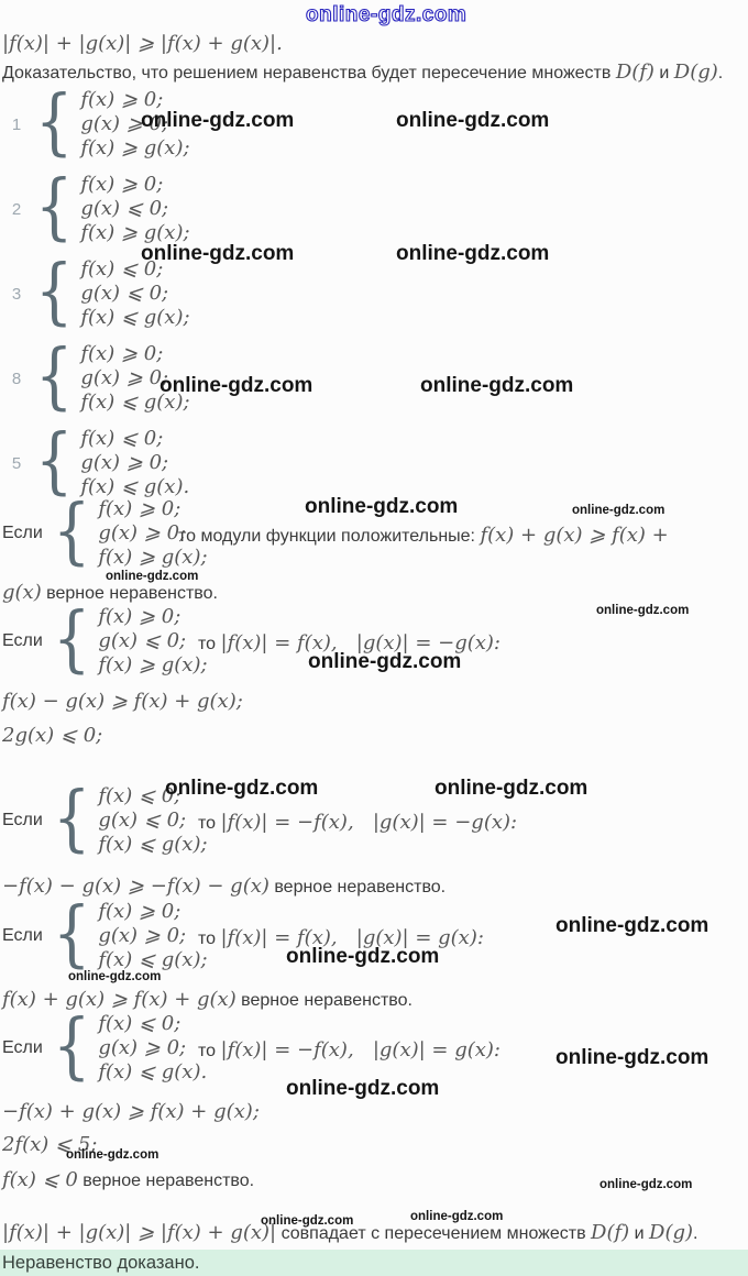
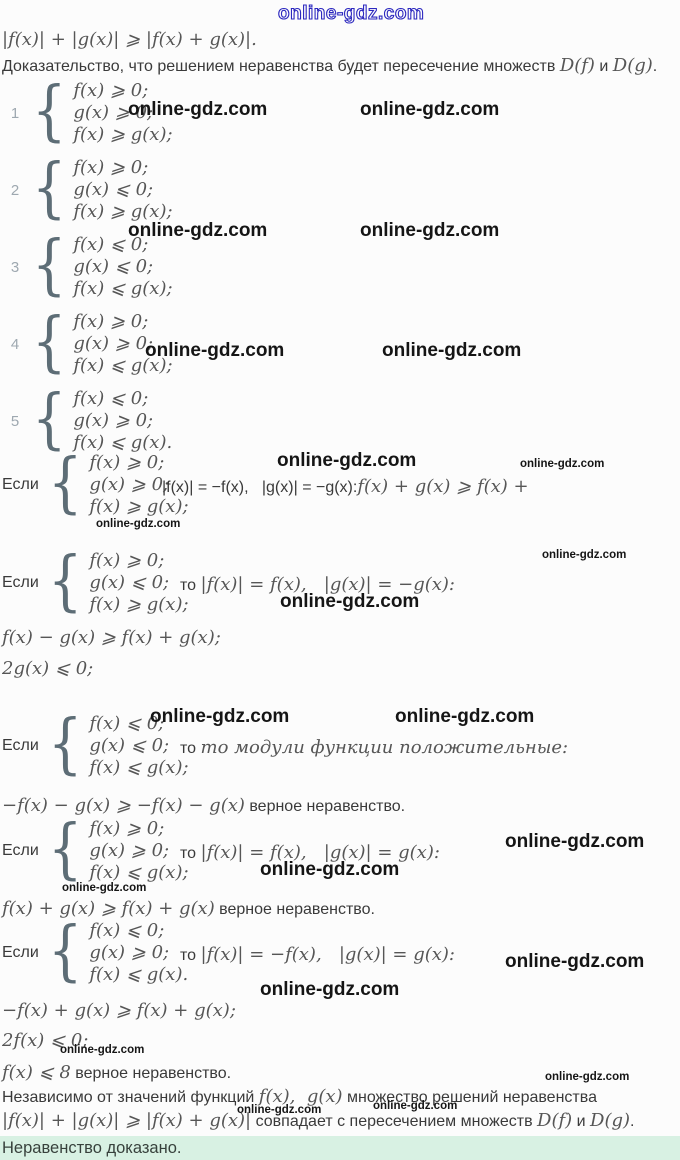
  online-gdz.com
  |f(x)| + |g(x)| ⩾ |f(x) + g(x)|.
  Доказательство, что решением неравенства будет пересечение множеств D(f) и D(g).
  1
  {
  f(x) ⩾ 0;
  g(x) ⩾ 0;
  f(x) ⩾ g(x);
  2
  {
  f(x) ⩾ 0;
  g(x) ⩽ 0;
  f(x) ⩾ g(x);
  3
  {
  f(x) ⩽ 0;
  g(x) ⩽ 0;
  f(x) ⩽ g(x);
- 8
+ 4
  {
  f(x) ⩾ 0;
  g(x) ⩾ 0;
  f(x) ⩽ g(x);
  5
  {
  f(x) ⩽ 0;
  g(x) ⩾ 0;
  f(x) ⩽ g(x).
  Если
  {
  f(x) ⩾ 0;
  g(x) ⩾ 0;
  f(x) ⩾ g(x);
- то модули функции положительные: f(x) + g(x) ⩾ f(x) +
+ |f(x)| = −f(x), |g(x)| = −g(x):f(x) + g(x) ⩾ f(x) +
- g(x) верное неравенство.
  Если
  {
  f(x) ⩾ 0;
  g(x) ⩽ 0;
  f(x) ⩾ g(x);
  то |f(x)| = f(x), |g(x)| = −g(x):
  f(x) − g(x) ⩾ f(x) + g(x);
  2g(x) ⩽ 0;
  Если
  {
  f(x) ⩽ 0;
  g(x) ⩽ 0;
  f(x) ⩽ g(x);
- то |f(x)| = −f(x), |g(x)| = −g(x):
+ то то модули функции положительные:
  −f(x) − g(x) ⩾ −f(x) − g(x) верное неравенство.
  Если
  {
  f(x) ⩾ 0;
  g(x) ⩾ 0;
  f(x) ⩽ g(x);
  то |f(x)| = f(x), |g(x)| = g(x):
  f(x) + g(x) ⩾ f(x) + g(x) верное неравенство.
  Если
  {
  f(x) ⩽ 0;
  g(x) ⩾ 0;
  f(x) ⩽ g(x).
  то |f(x)| = −f(x), |g(x)| = g(x):
  −f(x) + g(x) ⩾ f(x) + g(x);
- 2f(x) ⩽ 5;
+ 2f(x) ⩽ 0;
- f(x) ⩽ 0 верное неравенство.
+ f(x) ⩽ 8 верное неравенство.
+ Независимо от значений функций f(x), g(x) множество решений неравенства
  |f(x)| + |g(x)| ⩾ |f(x) + g(x)| совпадает с пересечением множеств D(f) и D(g).
  Неравенство доказано.
  online-gdz.com
  online-gdz.com
  online-gdz.com
  online-gdz.com
  online-gdz.com
  online-gdz.com
  online-gdz.com
  online-gdz.com
  online-gdz.com
  online-gdz.com
  online-gdz.com
  online-gdz.com
  online-gdz.com
  online-gdz.com
  online-gdz.com
  online-gdz.com
  online-gdz.com
  online-gdz.com
  online-gdz.com
  online-gdz.com
  online-gdz.com
  online-gdz.com
